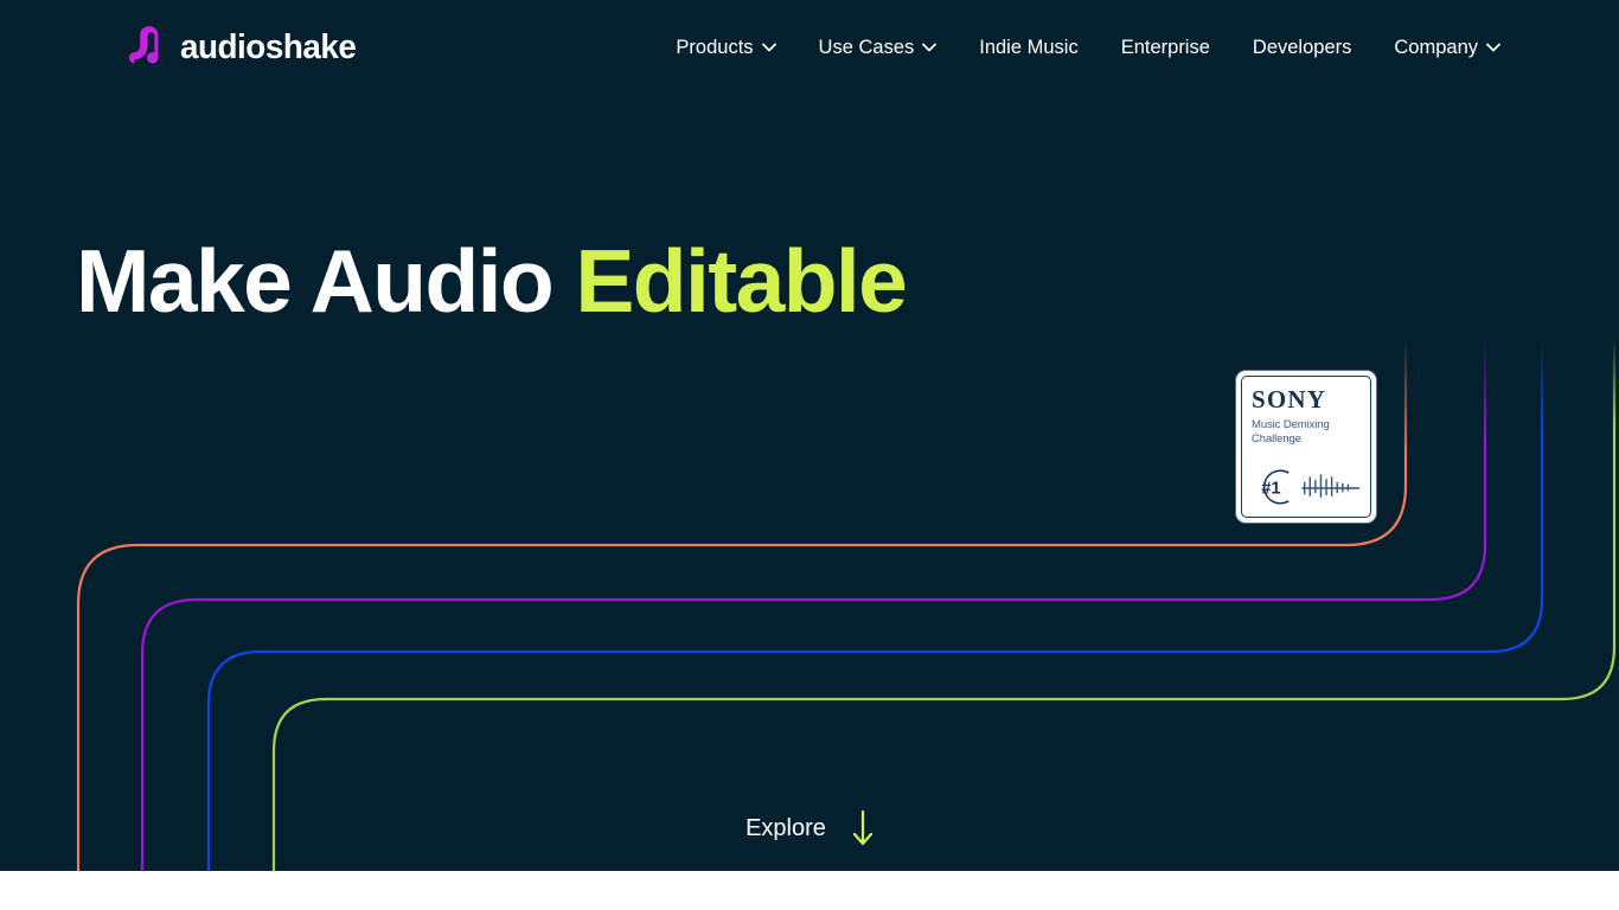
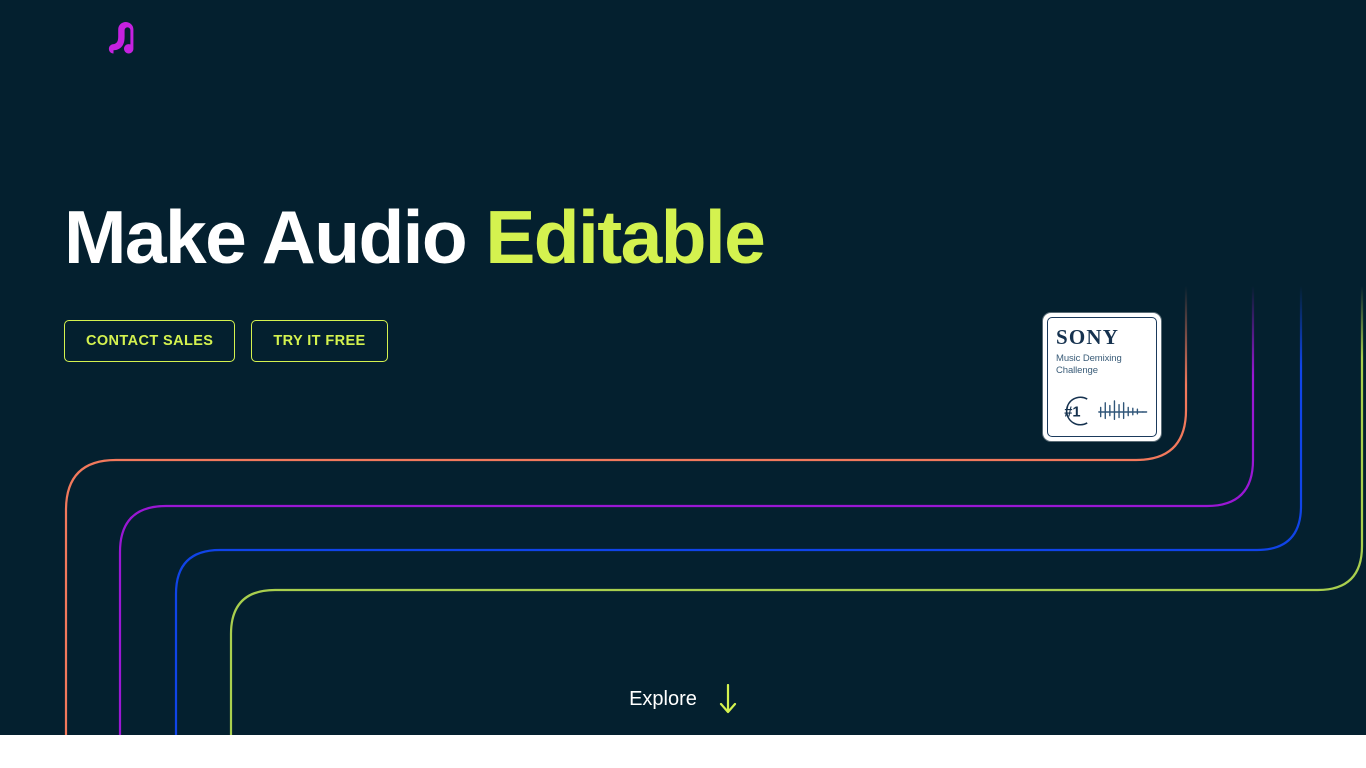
- audioshake
- Products
- Use Cases
- Indie Music
- Enterprise
- Developers
- Company
  Make Audio Editable
+ CONTACT SALES
+ TRY IT FREE
  SONY
  Music Demixing
  Challenge
  #1
  Explore
